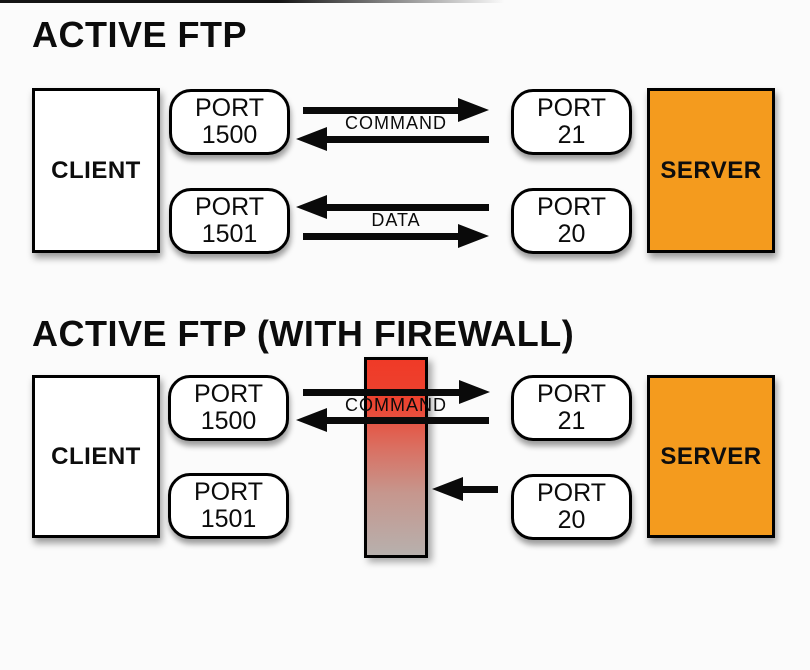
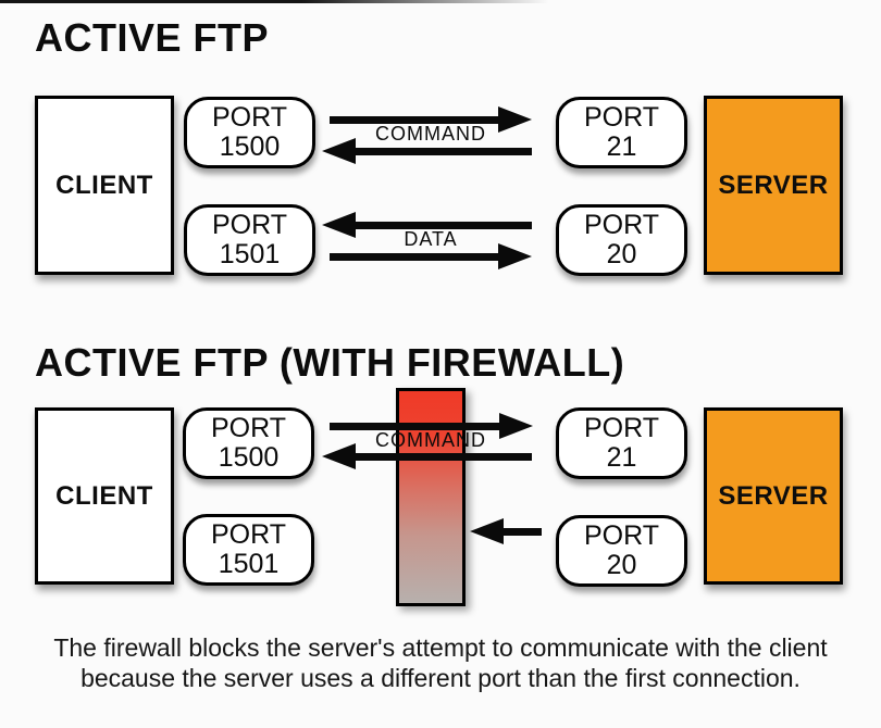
  ACTIVE FTP
  CLIENT
  PORT
  1500
  PORT
  1501
  PORT
  21
  PORT
  20
  SERVER
  COMMAND
  DATA
  ACTIVE FTP (WITH FIREWALL)
  CLIENT
  PORT
  1500
  PORT
  1501
  PORT
  21
  PORT
  20
  SERVER
  COMMAND
+ The firewall blocks the server's attempt to communicate with the client
+ because the server uses a different port than the first connection.
